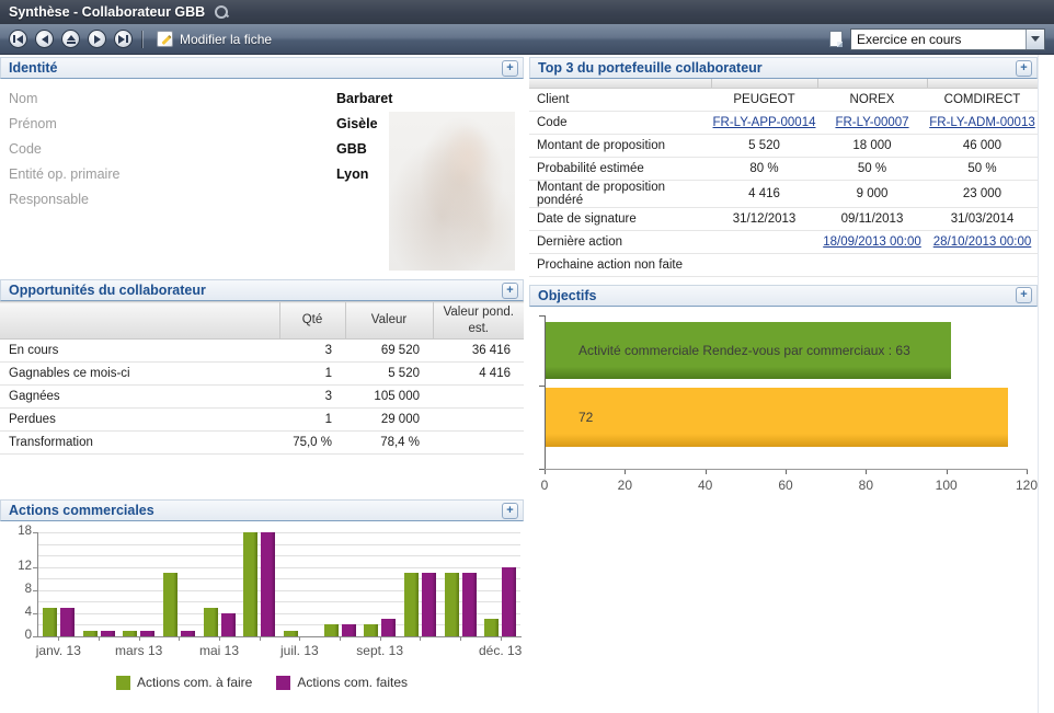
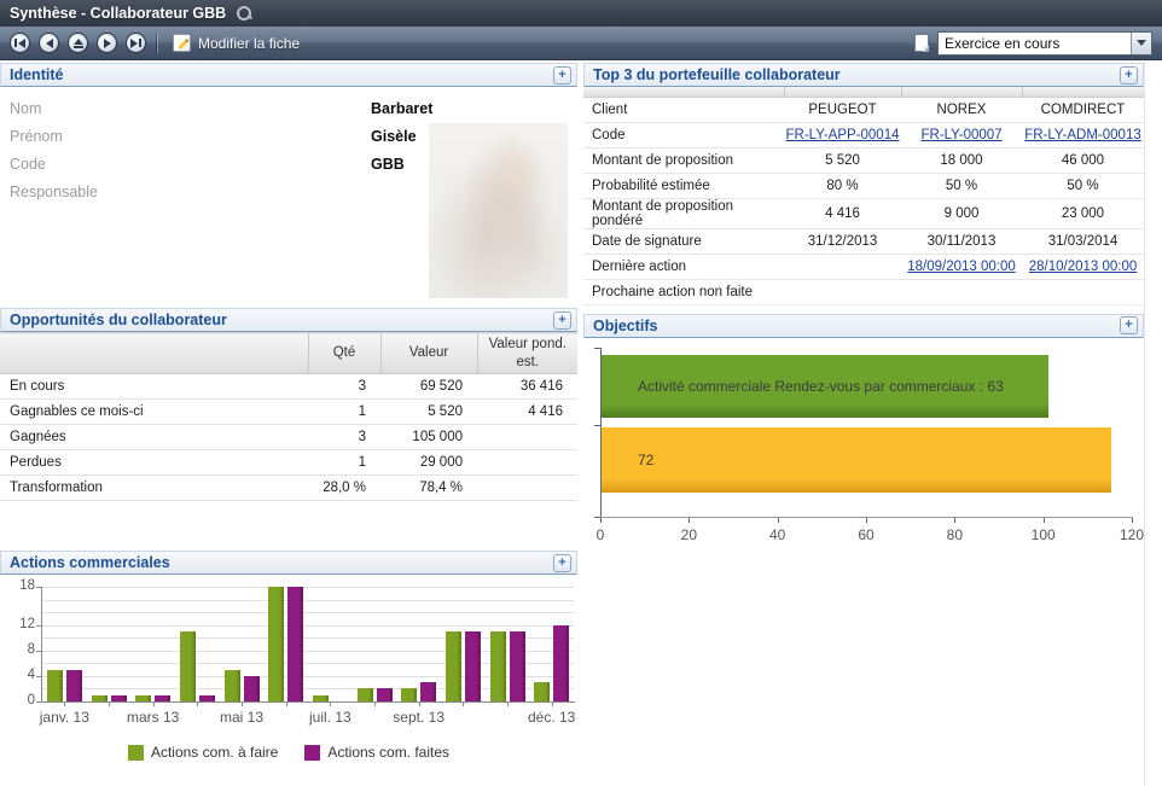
  Synthèse - Collaborateur GBB
  Modifier la fiche
  Exercice en cours
  Identité
  +
  Nom
  Barbaret
  Prénom
  Gisèle
  Code
  GBB
- Entité op. primaire
- Lyon
  Responsable
  Opportunités du collaborateur
  +
  	Qté	Valeur	Valeur pond. est.
  En cours	3	69 520	36 416
  Gagnables ce mois-ci	1	5 520	4 416
  Gagnées	3	105 000
  Perdues	1	29 000
- Transformation	75,0 %	78,4 %
+ Transformation	28,0 %	78,4 %
  Actions commerciales
  +
  0
  4
  8
  12
  18
  janv. 13
  mars 13
  mai 13
  juil. 13
  sept. 13
  déc. 13
  Actions com. à faire
  Actions com. faites
  Top 3 du portefeuille collaborateur
  +
  Client	PEUGEOT	NOREX	COMDIRECT
  Code	FR-LY-APP-00014	FR-LY-00007	FR-LY-ADM-00013
  Montant de proposition	5 520	18 000	46 000
  Probabilité estimée	80 %	50 %	50 %
  Montant de proposition pondéré	4 416	9 000	23 000
- Date de signature	31/12/2013	09/11/2013	31/03/2014
+ Date de signature	31/12/2013	30/11/2013	31/03/2014
  Dernière action		18/09/2013 00:00	28/10/2013 00:00
  Prochaine action non faite
  Objectifs
  +
  Activité commerciale Rendez-vous par commerciaux : 63
  72
  0
  20
  40
  60
  80
  100
  120
